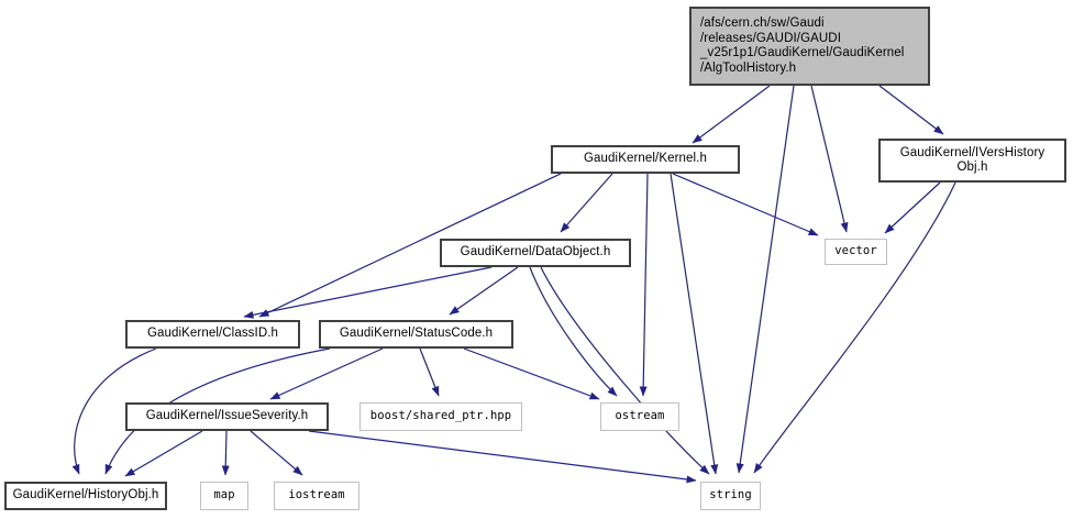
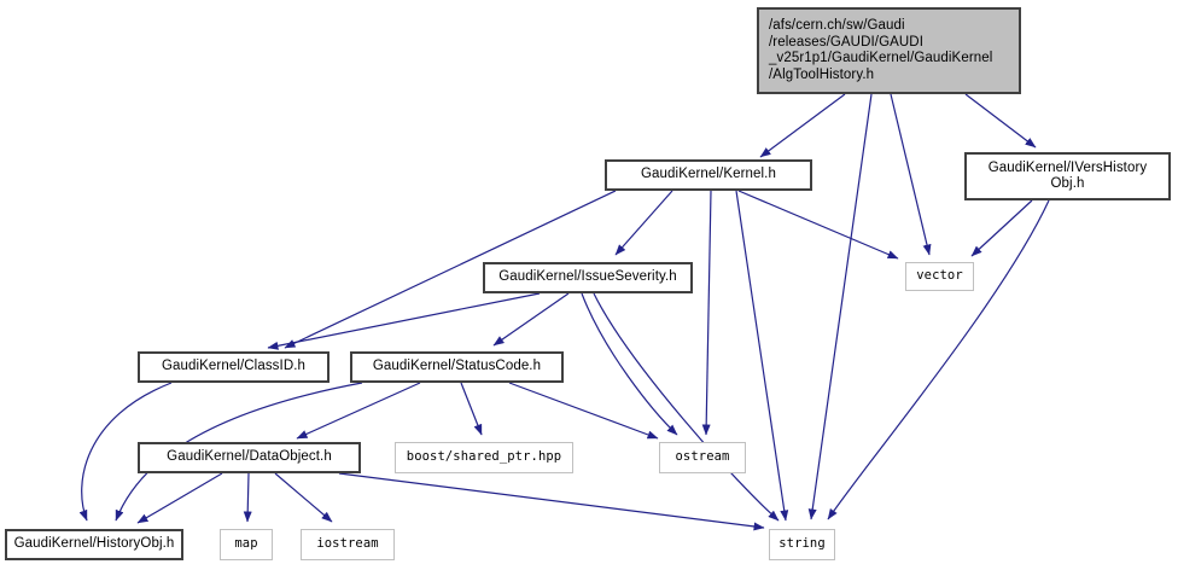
  /afs/cern.ch/sw/Gaudi
  /releases/GAUDI/GAUDI
  _v25r1p1/GaudiKernel/GaudiKernel
  /AlgToolHistory.h
  GaudiKernel/Kernel.h
  GaudiKernel/IVersHistory
  Obj.h
  vector
- GaudiKernel/DataObject.h
+ GaudiKernel/IssueSeverity.h
  GaudiKernel/ClassID.h
  GaudiKernel/StatusCode.h
- GaudiKernel/IssueSeverity.h
+ GaudiKernel/DataObject.h
  boost/shared_ptr.hpp
  ostream
  GaudiKernel/HistoryObj.h
  map
  iostream
  string
